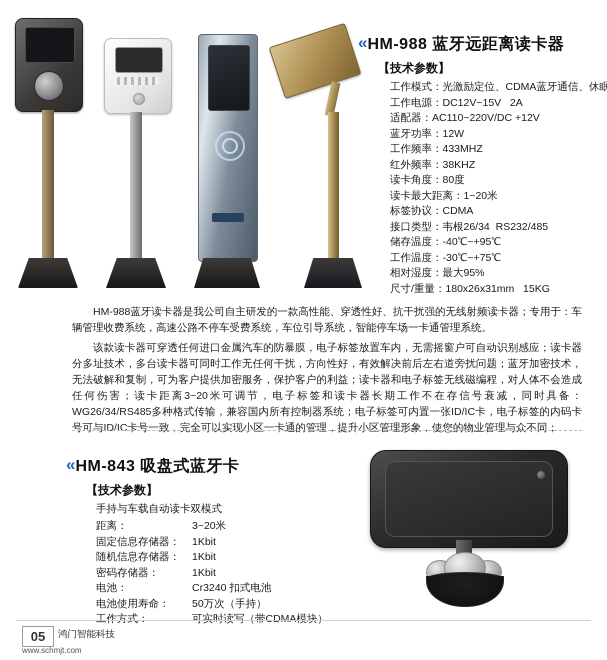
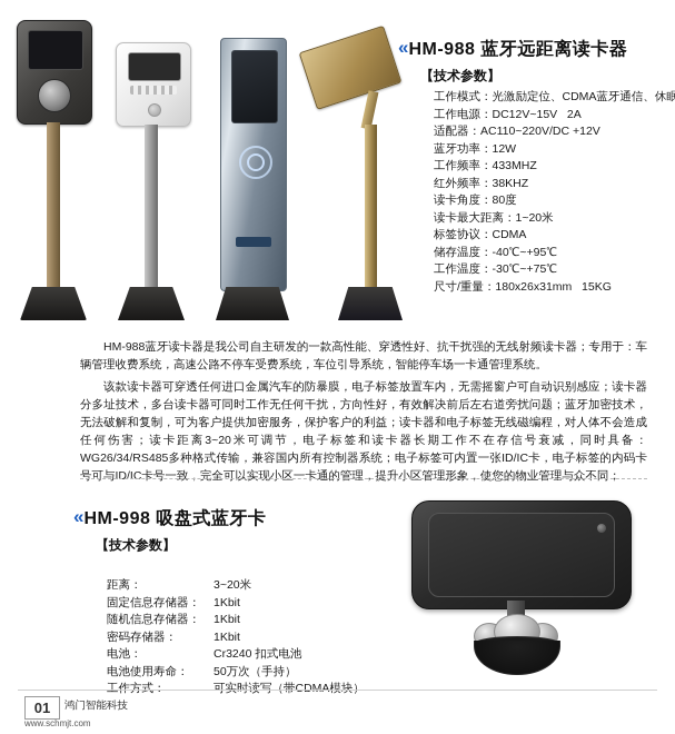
  «
  HM-988 蓝牙远距离读卡器
  【技术参数】
  工作模式：光激励定位、CDMA蓝牙通信、休眠
  工作电源：DC12V~15V 2A
  适配器：AC110~220V/DC +12V
  蓝牙功率：12W
  工作频率：433MHZ
  红外频率：38KHZ
  读卡角度：80度
  读卡最大距离：1~20米
  标签协议：CDMA
- 接口类型：韦根26/34 RS232/485
  储存温度：-40℃~+95℃
  工作温度：-30℃~+75℃
- 相对湿度：最大95%
  尺寸/重量：180x26x31mm 15KG
  HM-988蓝牙读卡器是我公司自主研发的一款高性能、穿透性好、抗干扰强的无线射频读卡器；专用于：车辆管理收费系统，高速公路不停车受费系统，车位引导系统，智能停车场一卡通管理系统。
  该款读卡器可穿透任何进口金属汽车的防暴膜，电子标签放置车内，无需摇窗户可自动识别感应；读卡器分多址技术，多台读卡器可同时工作无任何干扰，方向性好，有效解决前后左右道旁扰问题；蓝牙加密技术，无法破解和复制，可为客户提供加密服务，保护客户的利益；读卡器和电子标签无线磁编程，对人体不会造成任何伤害；读卡距离3~20米可调节，电子标签和读卡器长期工作不在存信号衰减，同时具备：WG26/34/RS485多种格式传输，兼容国内所有控制器系统；电子标签可内置一张ID/IC卡，电子标签的内码卡号可与ID/IC卡号一致，完全可以实现小区一卡通的管理，提升小区管理形象，使您的物业管理与众不同；
  «
- HM-843 吸盘式蓝牙卡
+ HM-998 吸盘式蓝牙卡
  【技术参数】
- 手持与车载自动读卡双模式
  距离：
  3~20米
  固定信息存储器：
  1Kbit
  随机信息存储器：
  1Kbit
  密码存储器：
  1Kbit
  电池：
  Cr3240 扣式电池
  电池使用寿命：
  50万次（手持）
  工作方式：
  可实时读写（带CDMA模块）
- 05
+ 01
  鸿门智能科技
  www.schmjt.com
